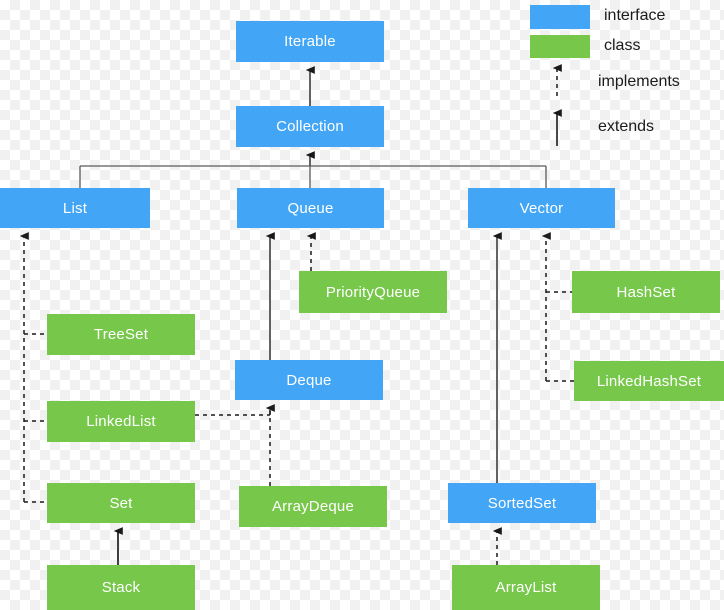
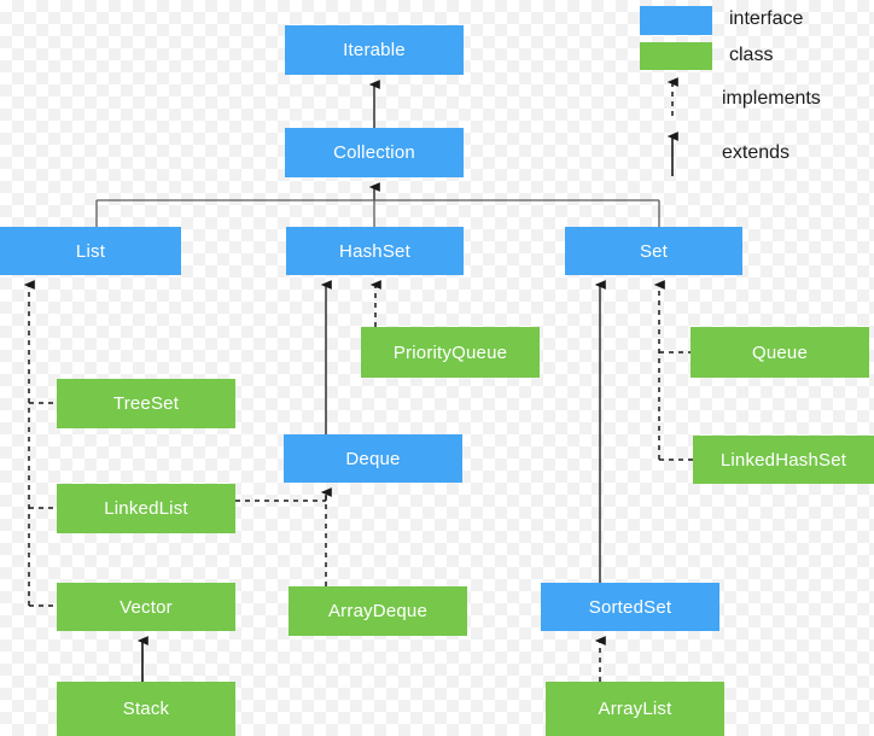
  Iterable
  Collection
  List
- Queue
+ HashSet
- Vector
+ Set
  PriorityQueue
- HashSet
+ Queue
  TreeSet
  Deque
  LinkedHashSet
  LinkedList
- Set
+ Vector
  ArrayDeque
  SortedSet
  Stack
  ArrayList
  interface
  class
  implements
  extends
